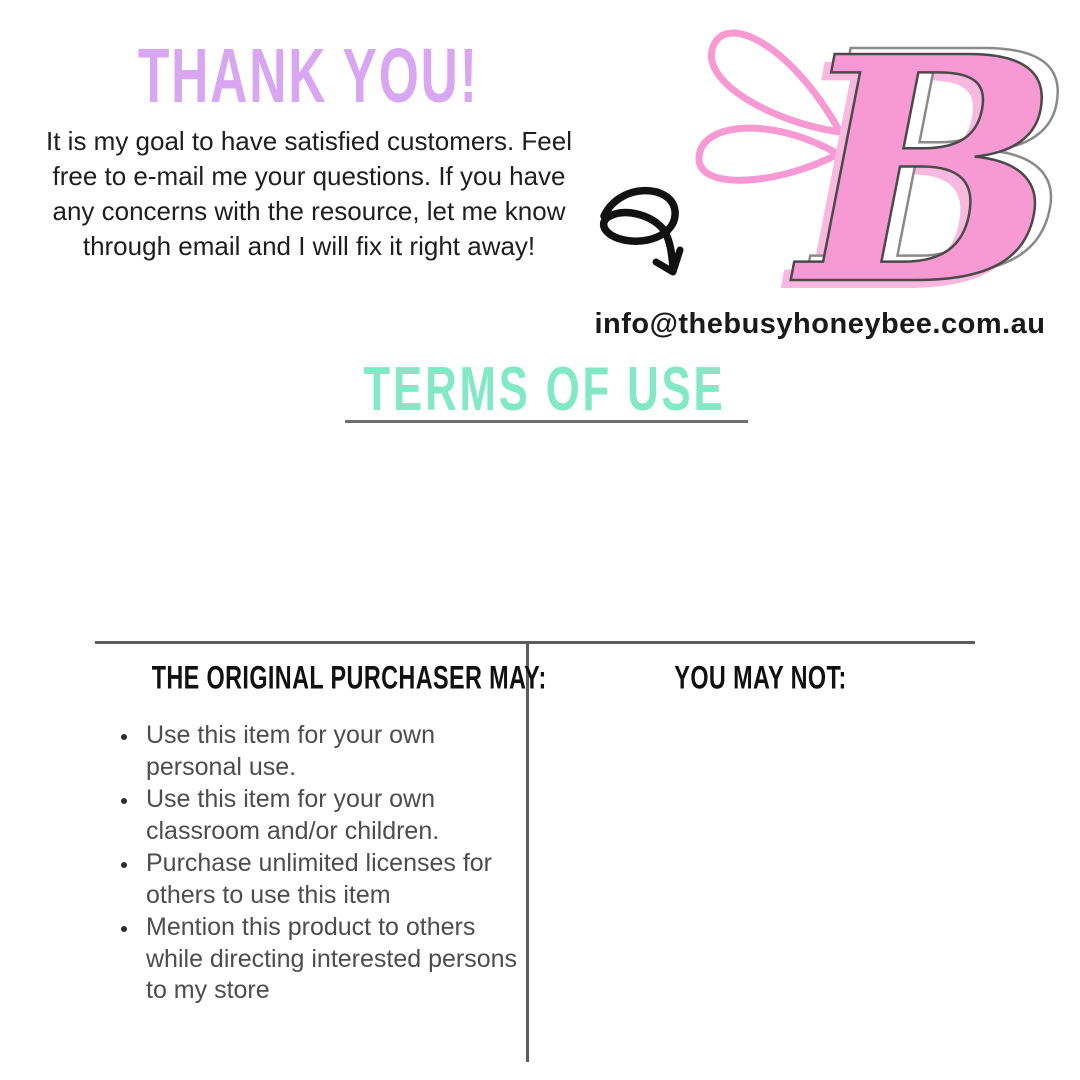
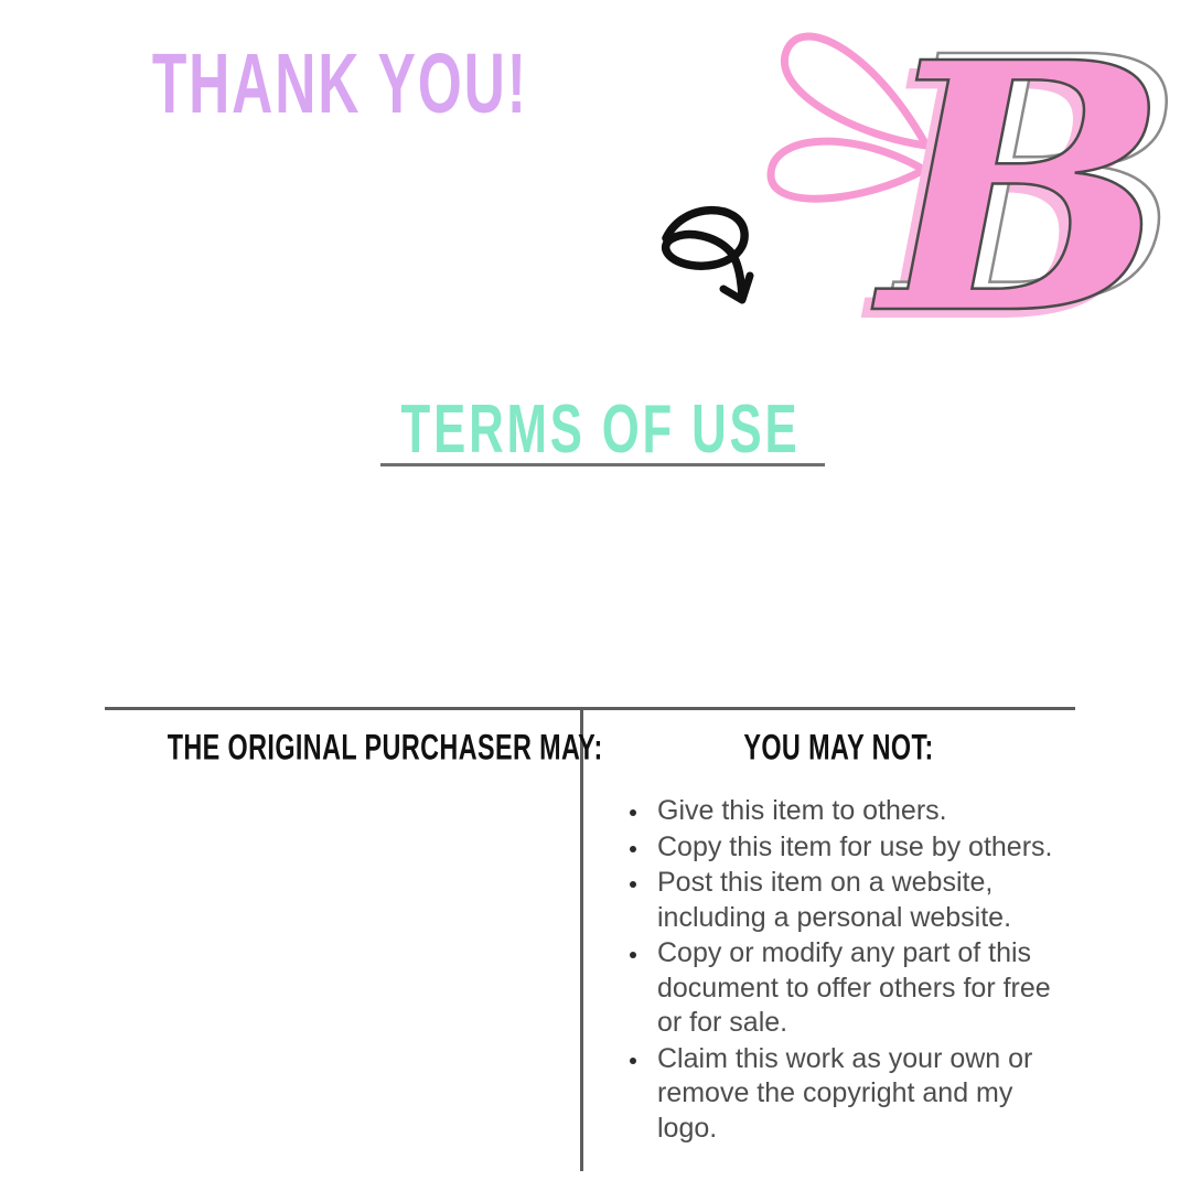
  THANK YOU!
- It is my goal to have satisfied customers. Feel free to e-mail me your questions. If you have any concerns with the resource, let me know through email and I will fix it right away!
  B
- info@thebusyhoneybee.com.au
  TERMS OF USE
  THE ORIGINAL PURCHASER MAY:
- Use this item for your own personal use.
- Use this item for your own classroom and/or children.
- Purchase unlimited licenses for others to use this item
- Mention this product to others while directing interested persons to my store
  YOU MAY NOT:
+ Give this item to others.
+ Copy this item for use by others.
+ Post this item on a website, including a personal website.
+ Copy or modify any part of this document to offer others for free or for sale.
+ Claim this work as your own or remove the copyright and my logo.
